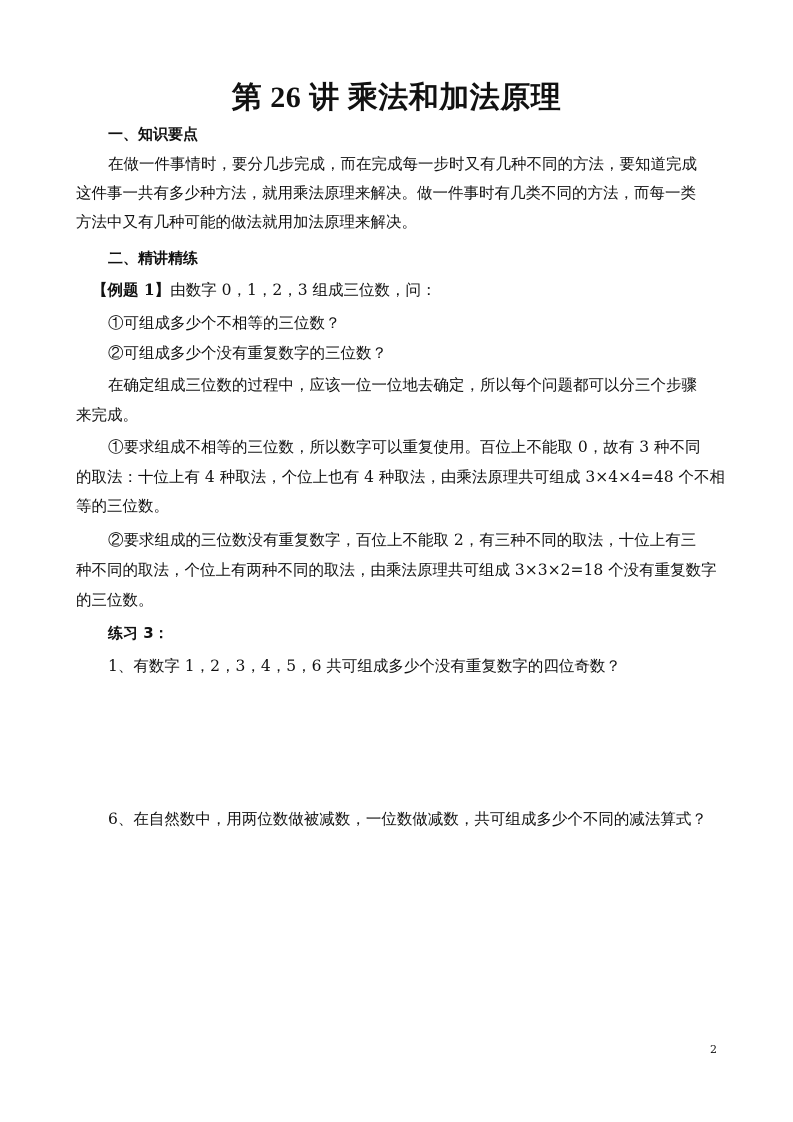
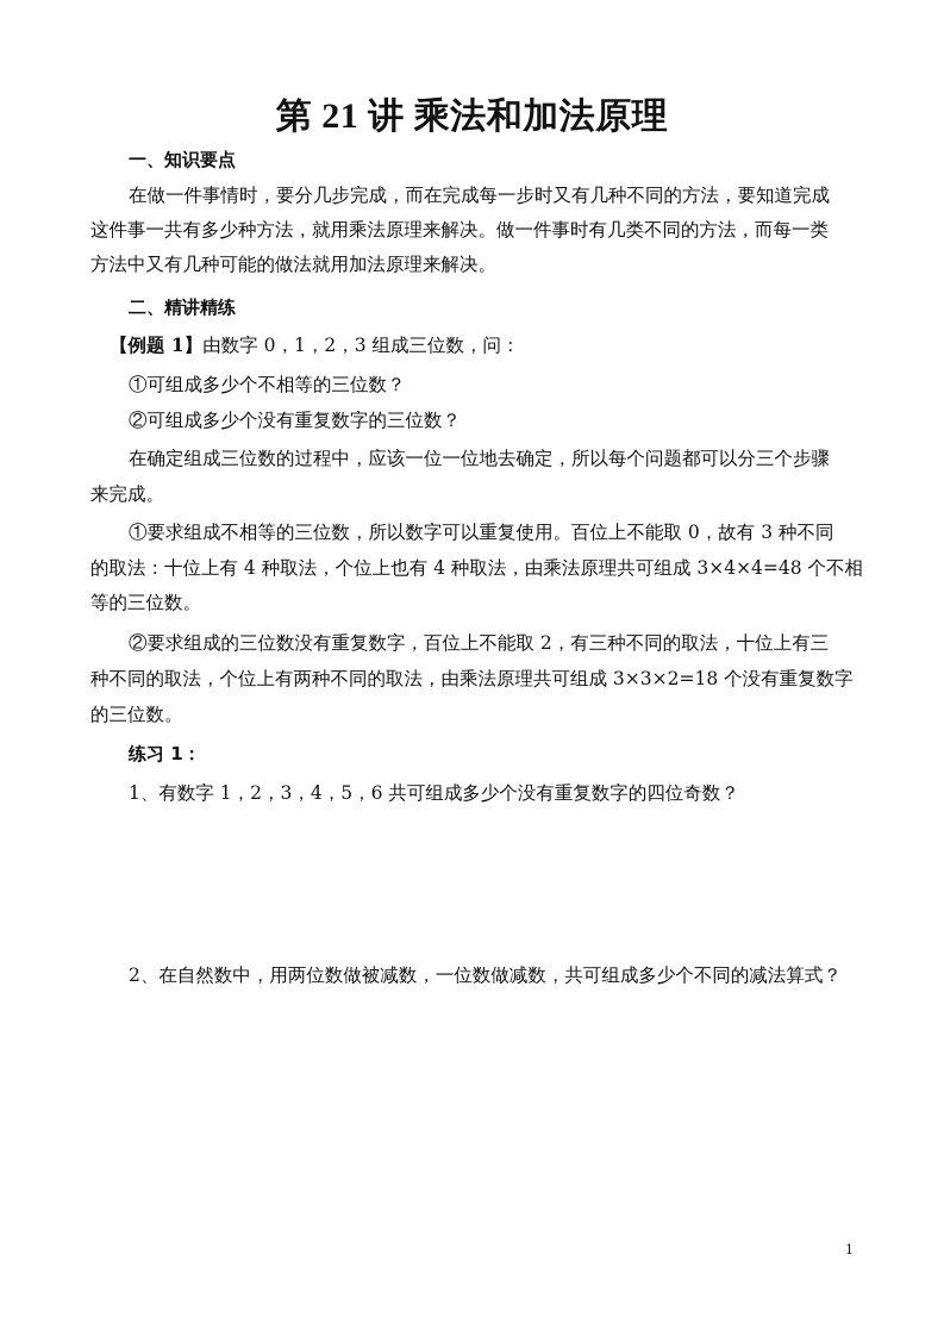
- 第 26 讲 乘法和加法原理
+ 第 21 讲 乘法和加法原理
  一、知识要点
  在做一件事情时，要分几步完成，而在完成每一步时又有几种不同的方法，要知道完成
  这件事一共有多少种方法，就用乘法原理来解决。做一件事时有几类不同的方法，而每一类
  方法中又有几种可能的做法就用加法原理来解决。
  二、精讲精练
  【例题 1】由数字 0，1，2，3 组成三位数，问：
  ①可组成多少个不相等的三位数？
  ②可组成多少个没有重复数字的三位数？
  在确定组成三位数的过程中，应该一位一位地去确定，所以每个问题都可以分三个步骤
  来完成。
  ①要求组成不相等的三位数，所以数字可以重复使用。百位上不能取 0，故有 3 种不同
  的取法：十位上有 4 种取法，个位上也有 4 种取法，由乘法原理共可组成 3×4×4=48 个不相
  等的三位数。
  ②要求组成的三位数没有重复数字，百位上不能取 2，有三种不同的取法，十位上有三
  种不同的取法，个位上有两种不同的取法，由乘法原理共可组成 3×3×2=18 个没有重复数字
  的三位数。
- 练习 3：
+ 练习 1：
  1、有数字 1，2，3，4，5，6 共可组成多少个没有重复数字的四位奇数？
- 6、在自然数中，用两位数做被减数，一位数做减数，共可组成多少个不同的减法算式？
+ 2、在自然数中，用两位数做被减数，一位数做减数，共可组成多少个不同的减法算式？
- 2
+ 1
